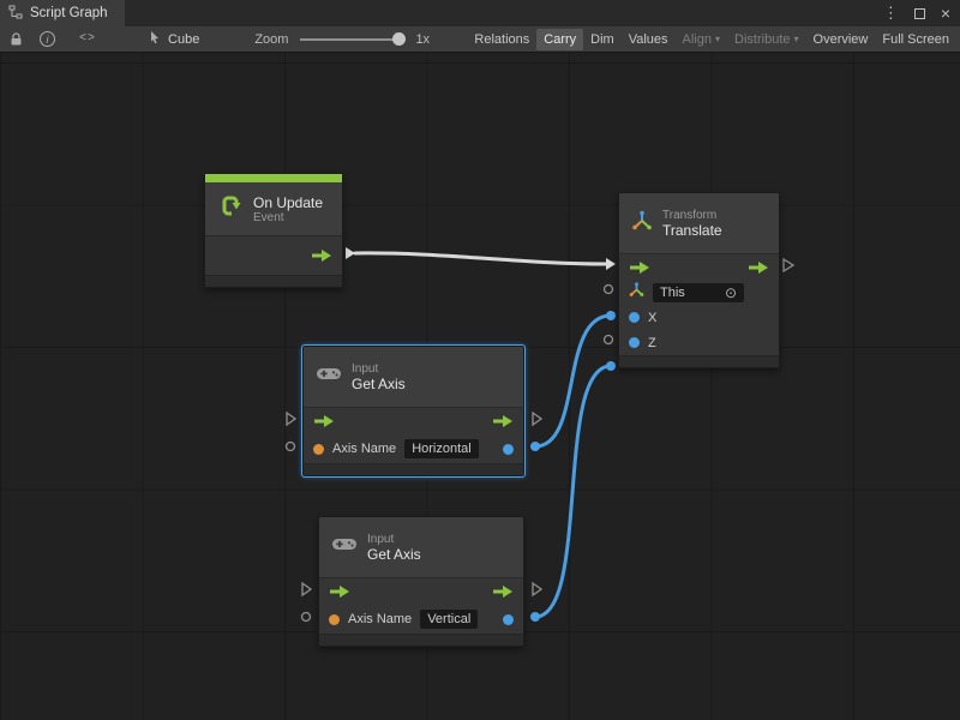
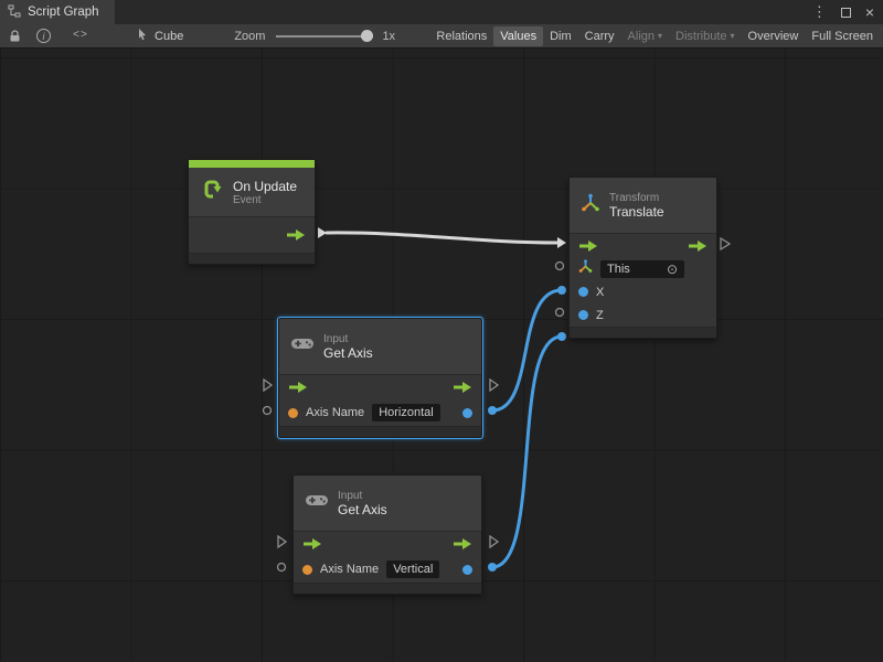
  Script Graph
  ⋮
  ×
  i
  <>
  Cube
  Zoom
  1x
  Relations
- Carry
+ Values
  Dim
- Values
+ Carry
  Align
  ▾
  Distribute
  ▾
  Overview
  Full Screen
  On Update
  Event
  Transform
  Translate
  This
  ⊙
  X
  Z
  Input
  Get Axis
  Axis Name
  Horizontal
  Input
  Get Axis
  Axis Name
  Vertical
